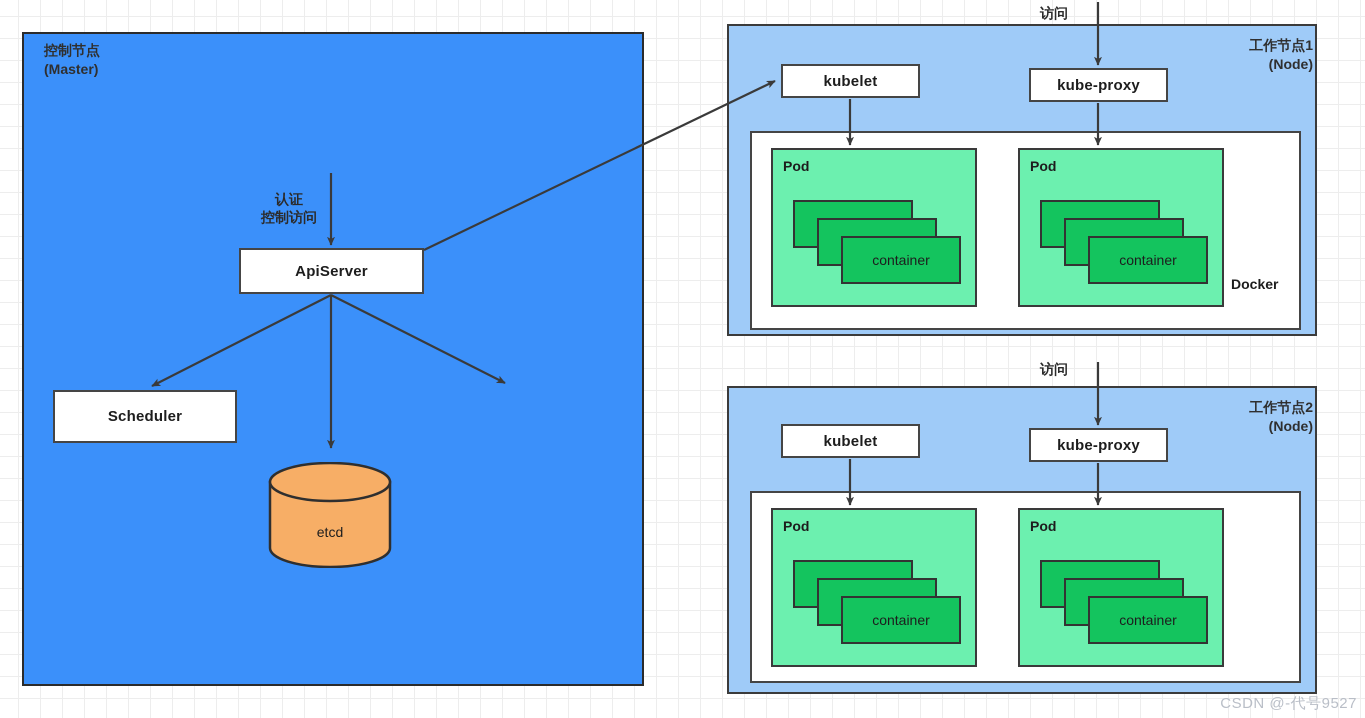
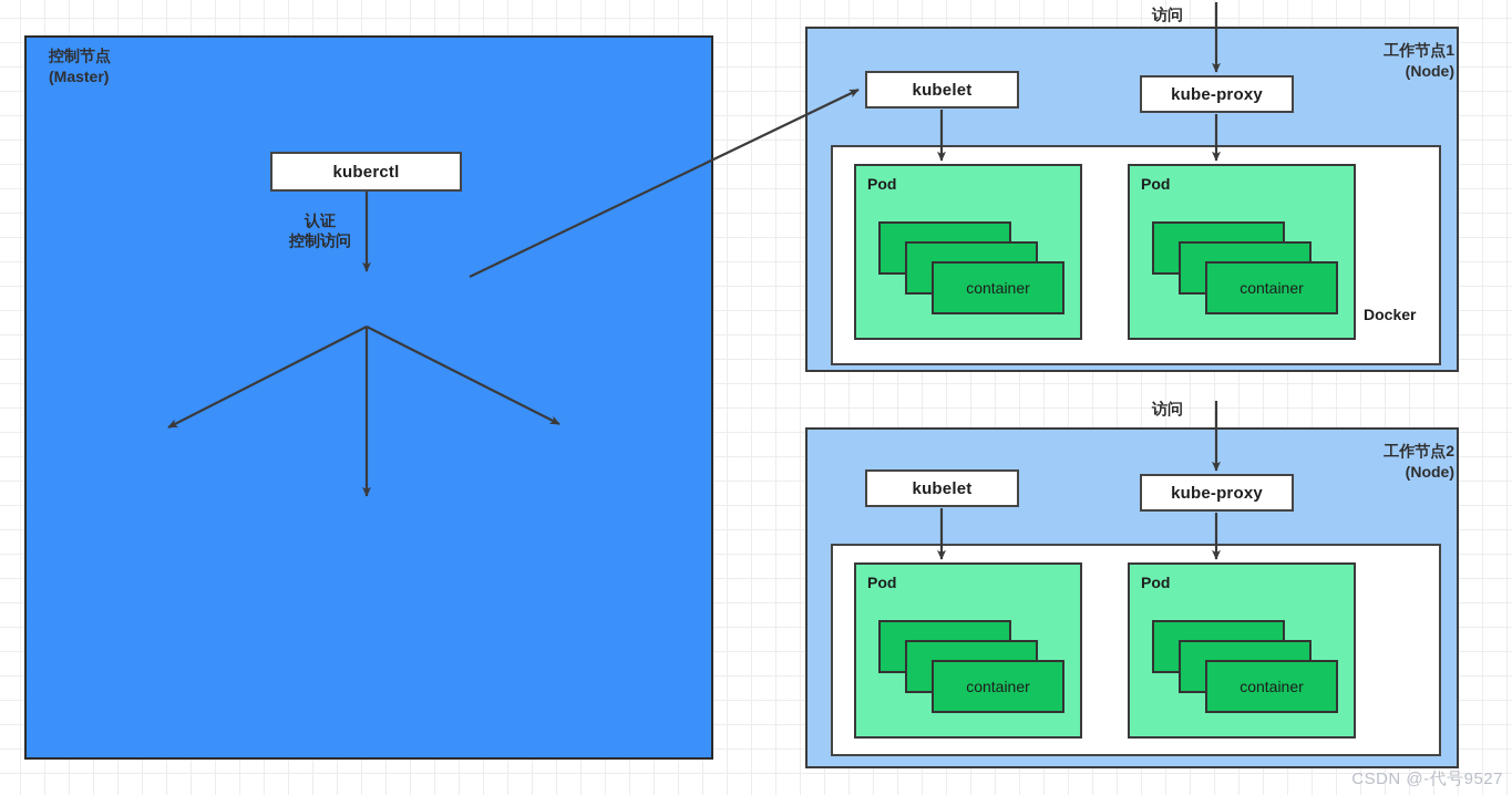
  控制节点
  (Master)
+ kuberctl
  认证
  控制访问
- ApiServer
- Scheduler
- etcd
  工作节点1
  (Node)
  访问
  kubelet
  kube-proxy
  Docker
  Pod
  container
  Pod
  container
  工作节点2
  (Node)
  访问
  kubelet
  kube-proxy
  Pod
  container
  Pod
  container
  CSDN @-代号9527
